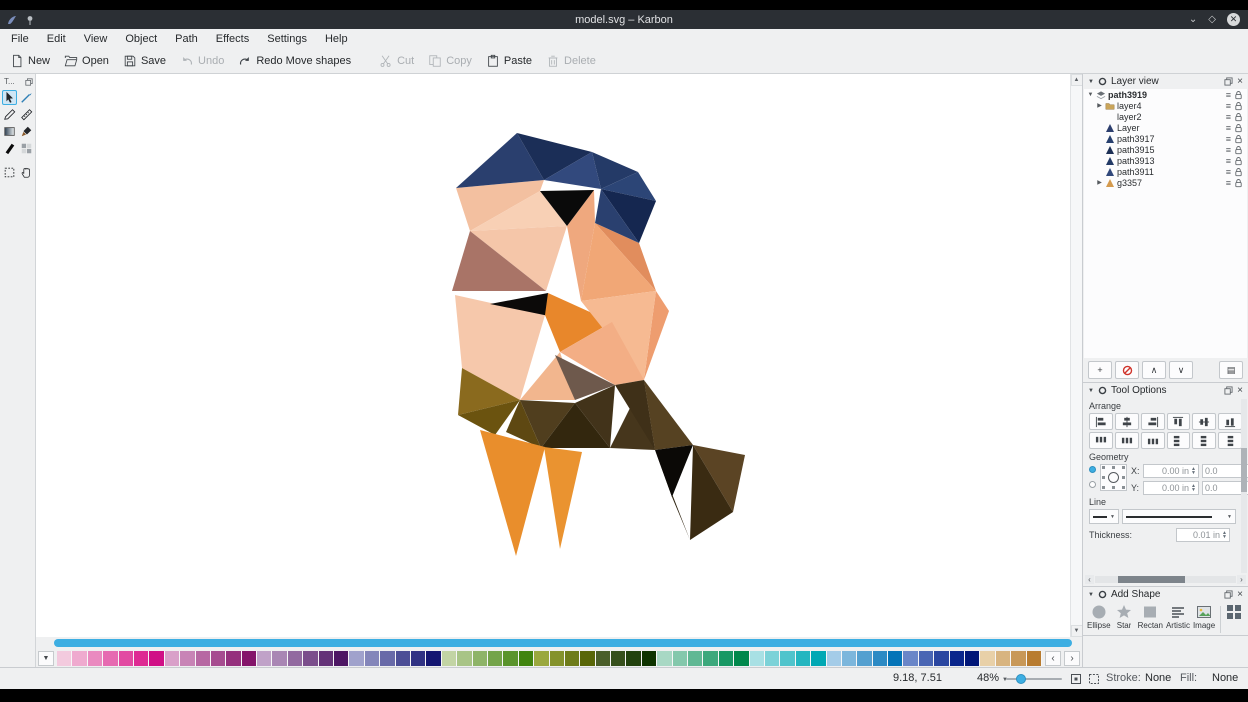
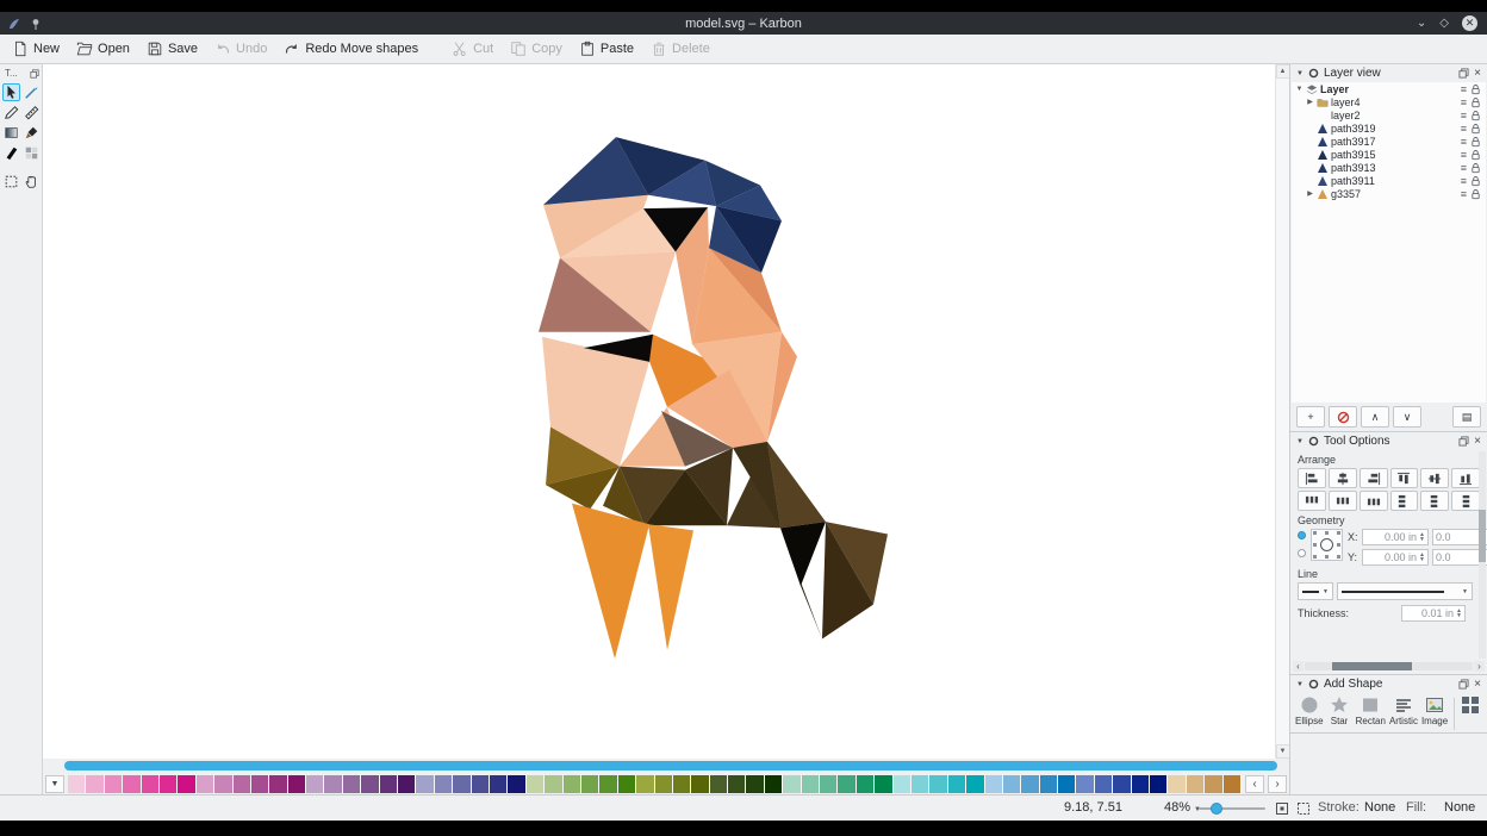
  model.svg – Karbon
  ⌄
  ◇
  ✕
- File
- Edit
- View
- Object
- Path
- Effects
- Settings
- Help
  New
  Open
  Save
  Undo
  Redo Move shapes
  Cut
  Copy
  Paste
  Delete
  T...
  ‹
  ›
  Layer view
  ×
- path3919
+ Layer
  ≡
  layer4
  ≡
  layer2
  ≡
- Layer
+ path3919
  ≡
  path3917
  ≡
  path3915
  ≡
  path3913
  ≡
  path3911
  ≡
  g3357
  ≡
  +
  ∧
  ∨
  ▤
  Tool Options
  ×
  Arrange
  Geometry
  X:
  0.00 in
  0.0
  Y:
  0.00 in
  0.0
  Line
  Thickness:
  0.01 in
  ‹
  ›
  Add Shape
  ×
  Ellipse
  Star
  Rectan
  Artistic
  Image
  9.18, 7.51
  48%
  Stroke:
  None
  Fill:
  None
